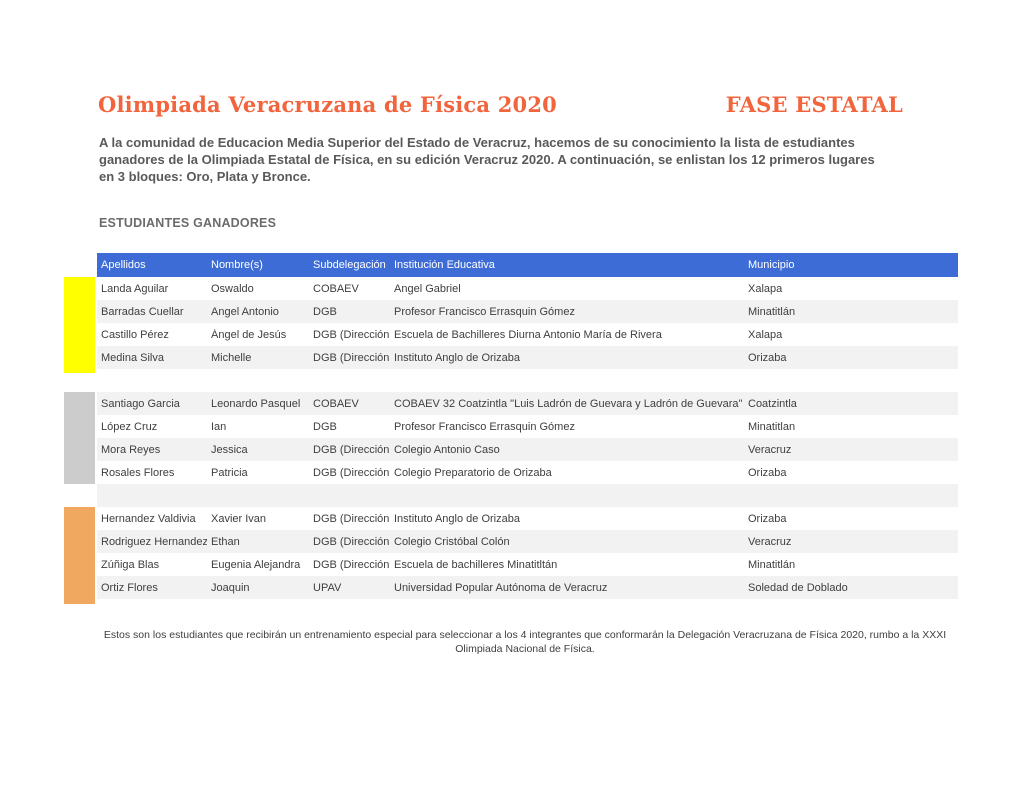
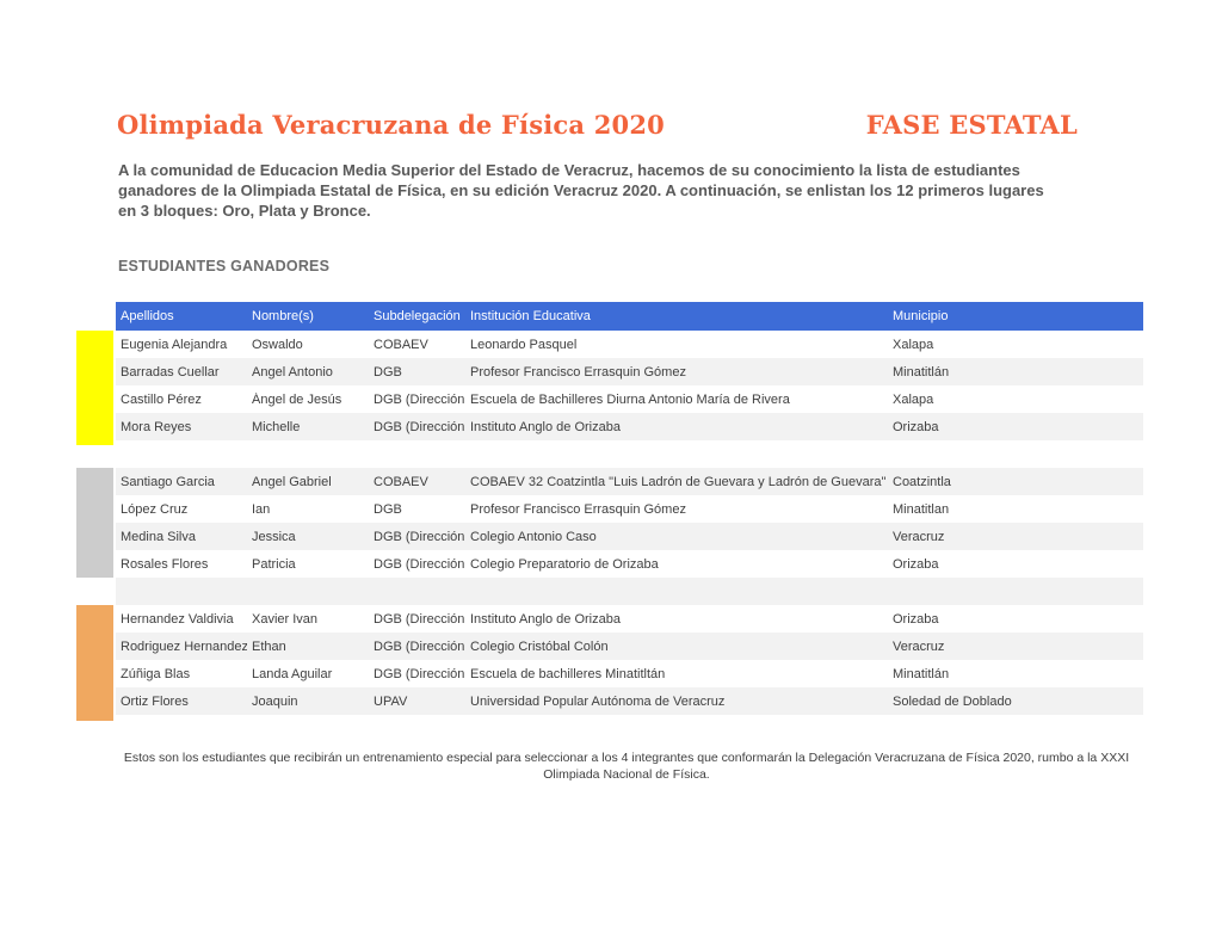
  Olimpiada Veracruzana de Física 2020
  FASE ESTATAL
  A la comunidad de Educacion Media Superior del Estado de Veracruz, hacemos de su conocimiento la lista de estudiantes ganadores de la Olimpiada Estatal de Física, en su edición Veracruz 2020. A continuación, se enlistan los 12 primeros lugares en 3 bloques: Oro, Plata y Bronce.
  ESTUDIANTES GANADORES
  Apellidos
  Nombre(s)
  Subdelegación
  Institución Educativa
  Municipio
- Landa Aguilar
+ Eugenia Alejandra
  Oswaldo
  COBAEV
- Angel Gabriel
+ Leonardo Pasquel
  Xalapa
  Barradas Cuellar
  Angel Antonio
  DGB
  Profesor Francisco Errasquin Gómez
  Minatitlán
  Castillo Pérez
  Ángel de Jesús
  DGB (Dirección
  Escuela de Bachilleres Diurna Antonio María de Rivera
  Xalapa
- Medina Silva
+ Mora Reyes
  Michelle
  DGB (Dirección
  Instituto Anglo de Orizaba
  Orizaba
  Santiago Garcia
- Leonardo Pasquel
+ Angel Gabriel
  COBAEV
  COBAEV 32 Coatzintla "Luis Ladrón de Guevara y Ladrón de Guevara"
  Coatzintla
  López Cruz
  Ian
  DGB
  Profesor Francisco Errasquin Gómez
  Minatitlan
- Mora Reyes
+ Medina Silva
  Jessica
  DGB (Dirección
  Colegio Antonio Caso
  Veracruz
  Rosales Flores
  Patricia
  DGB (Dirección
  Colegio Preparatorio de Orizaba
  Orizaba
  Hernandez Valdivia
  Xavier Ivan
  DGB (Dirección
  Instituto Anglo de Orizaba
  Orizaba
  Rodriguez Hernandez
  Ethan
  DGB (Dirección
  Colegio Cristóbal Colón
  Veracruz
  Zúñiga Blas
- Eugenia Alejandra
+ Landa Aguilar
  DGB (Dirección
  Escuela de bachilleres Minatitltán
  Minatitlán
  Ortiz Flores
  Joaquin
  UPAV
  Universidad Popular Autónoma de Veracruz
  Soledad de Doblado
  Estos son los estudiantes que recibirán un entrenamiento especial para seleccionar a los 4 integrantes que conformarán la Delegación Veracruzana de Física 2020, rumbo a la XXXI Olimpiada Nacional de Física.
